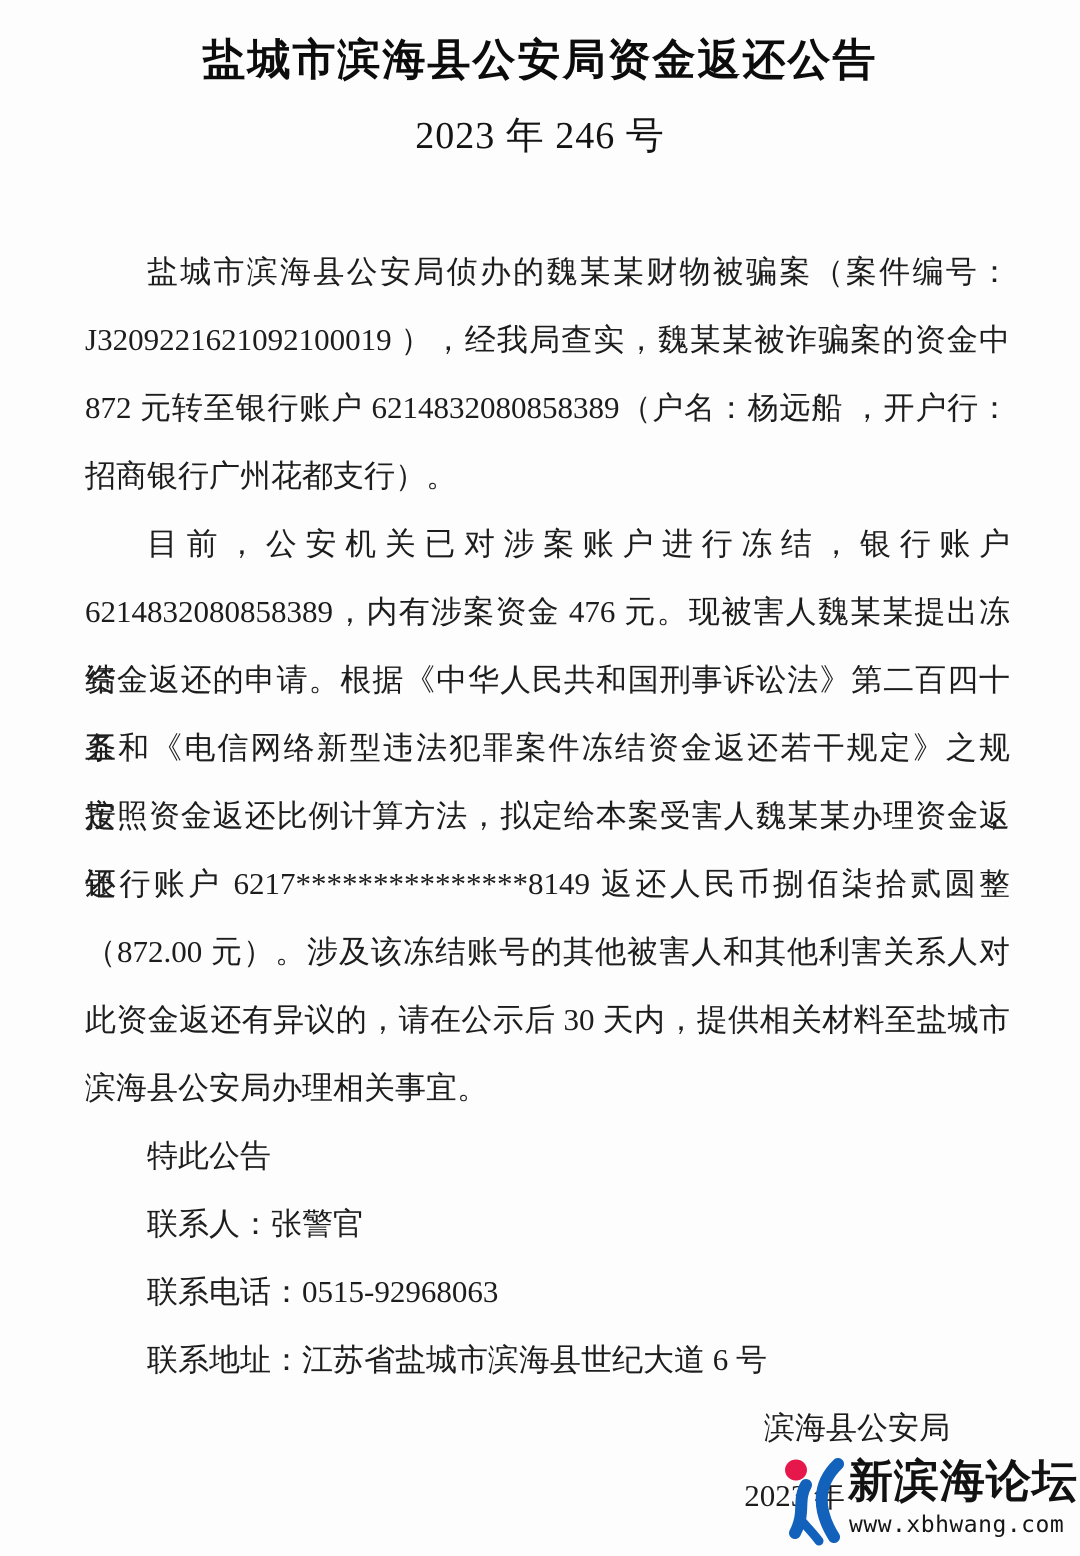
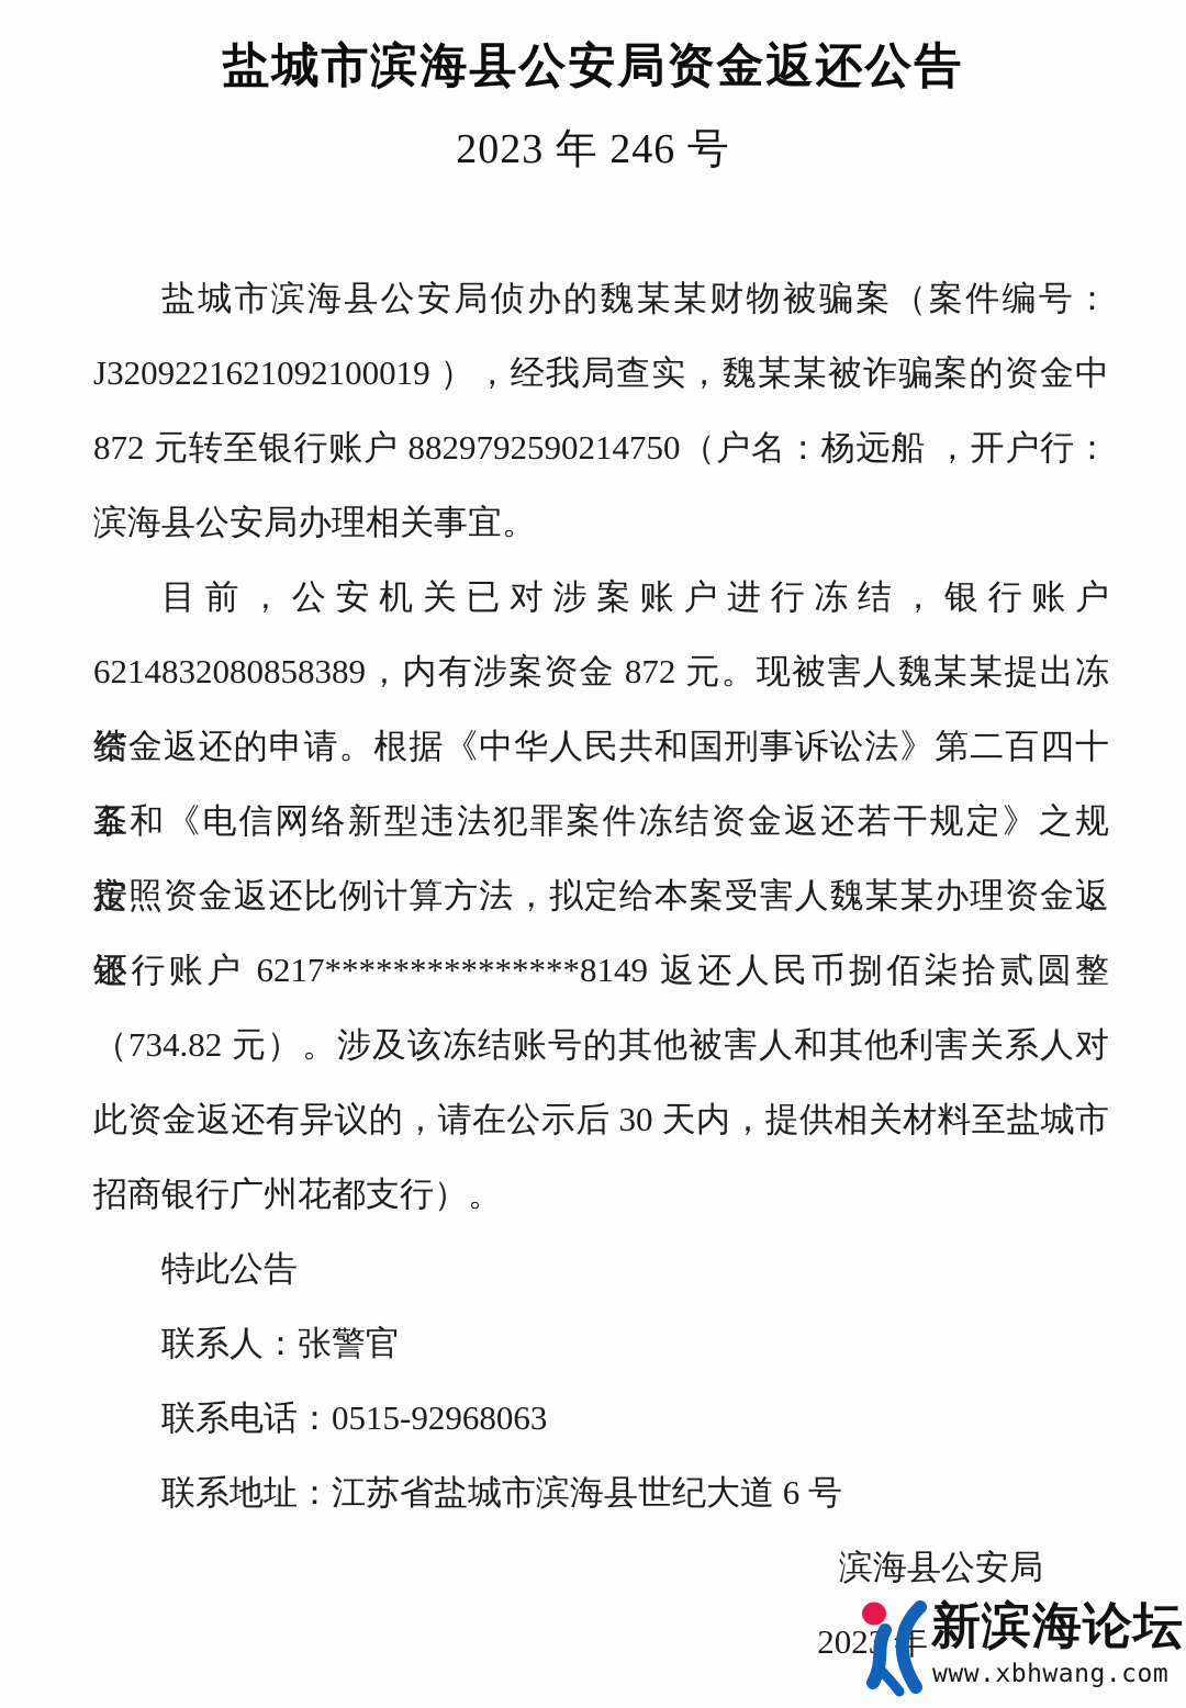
  盐城市滨海县公安局资金返还公告
  2023 年 246 号
  盐城市滨海县公安局侦办的魏某某财物被骗案（案件编号：
  J3209221621092100019 ），经我局查实，魏某某被诈骗案的资金中
- 872 元转至银行账户 6214832080858389（户名：杨远船 ，开户行：
+ 872 元转至银行账户 8829792590214750（户名：杨远船 ，开户行：
- 招商银行广州花都支行）。
+ 滨海县公安局办理相关事宜。
  目前，公安机关已对涉案账户进行冻结，银行账户
- 6214832080858389，内有涉案资金 476 元。现被害人魏某某提出冻结
+ 6214832080858389，内有涉案资金 872 元。现被害人魏某某提出冻结
  资金返还的申请。根据《中华人民共和国刑事诉讼法》第二百四十五
  条和《电信网络新型违法犯罪案件冻结资金返还若干规定》之规定，
  按照资金返还比例计算方法，拟定给本案受害人魏某某办理资金返还：
  银行账户 6217***************8149 返还人民币捌佰柒拾贰圆整
- （872.00 元）。涉及该冻结账号的其他被害人和其他利害关系人对
+ （734.82 元）。涉及该冻结账号的其他被害人和其他利害关系人对
  此资金返还有异议的，请在公示后 30 天内，提供相关材料至盐城市
- 滨海县公安局办理相关事宜。
+ 招商银行广州花都支行）。
  特此公告
  联系人：张警官
  联系电话：0515-92968063
  联系地址：江苏省盐城市滨海县世纪大道 6 号
  滨海县公安局
  202 年
  新滨海论坛
  www.xbhwang.com
